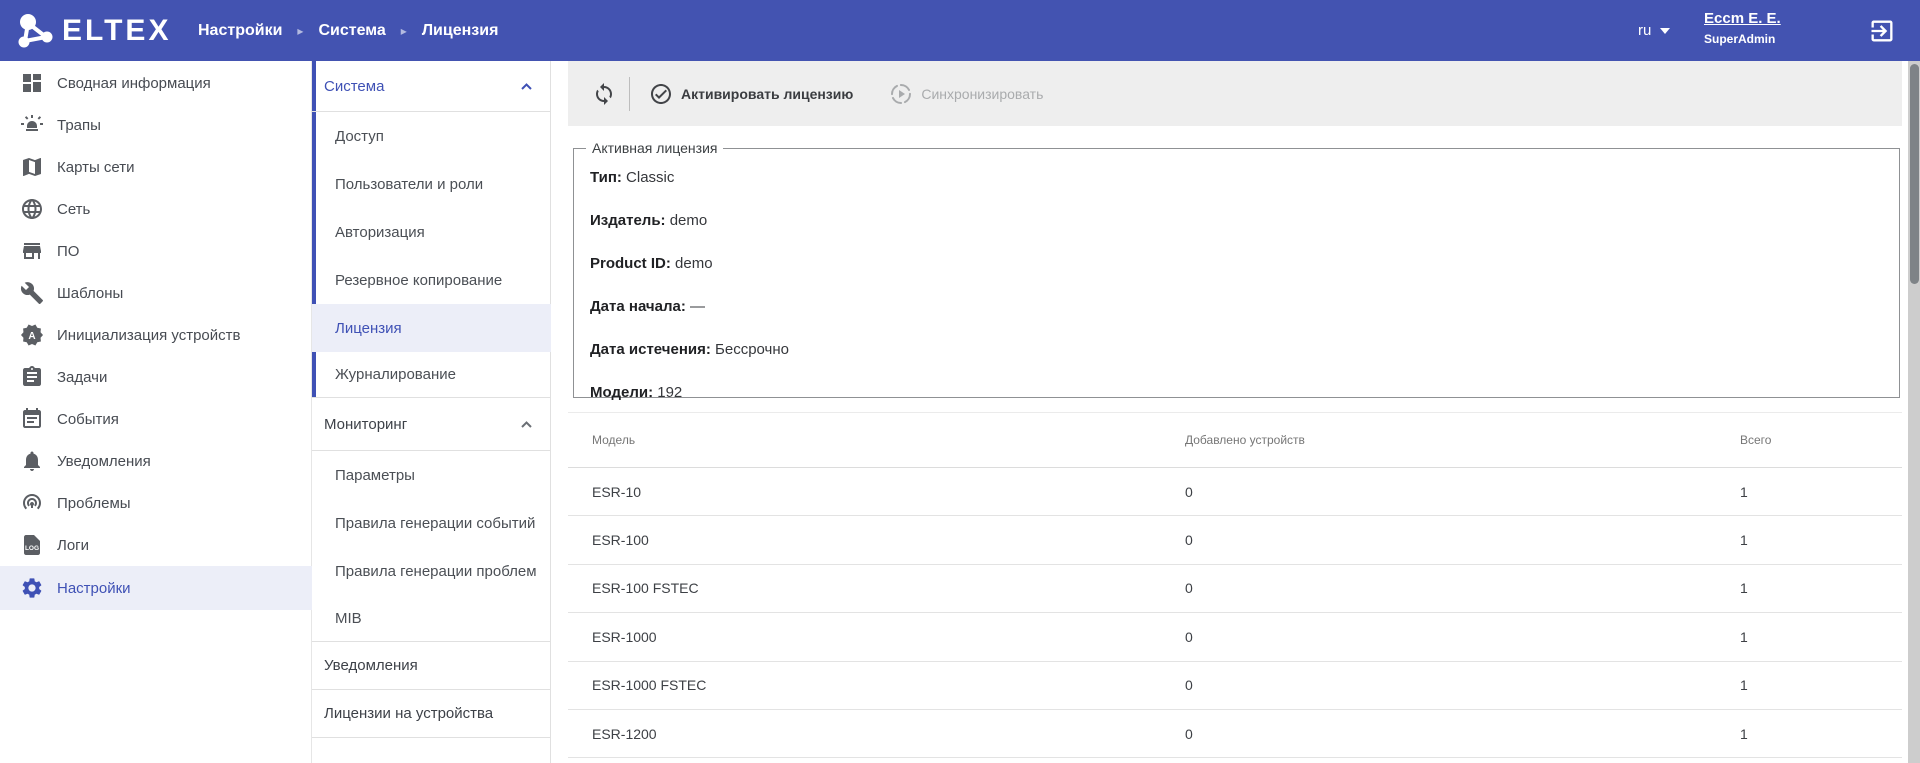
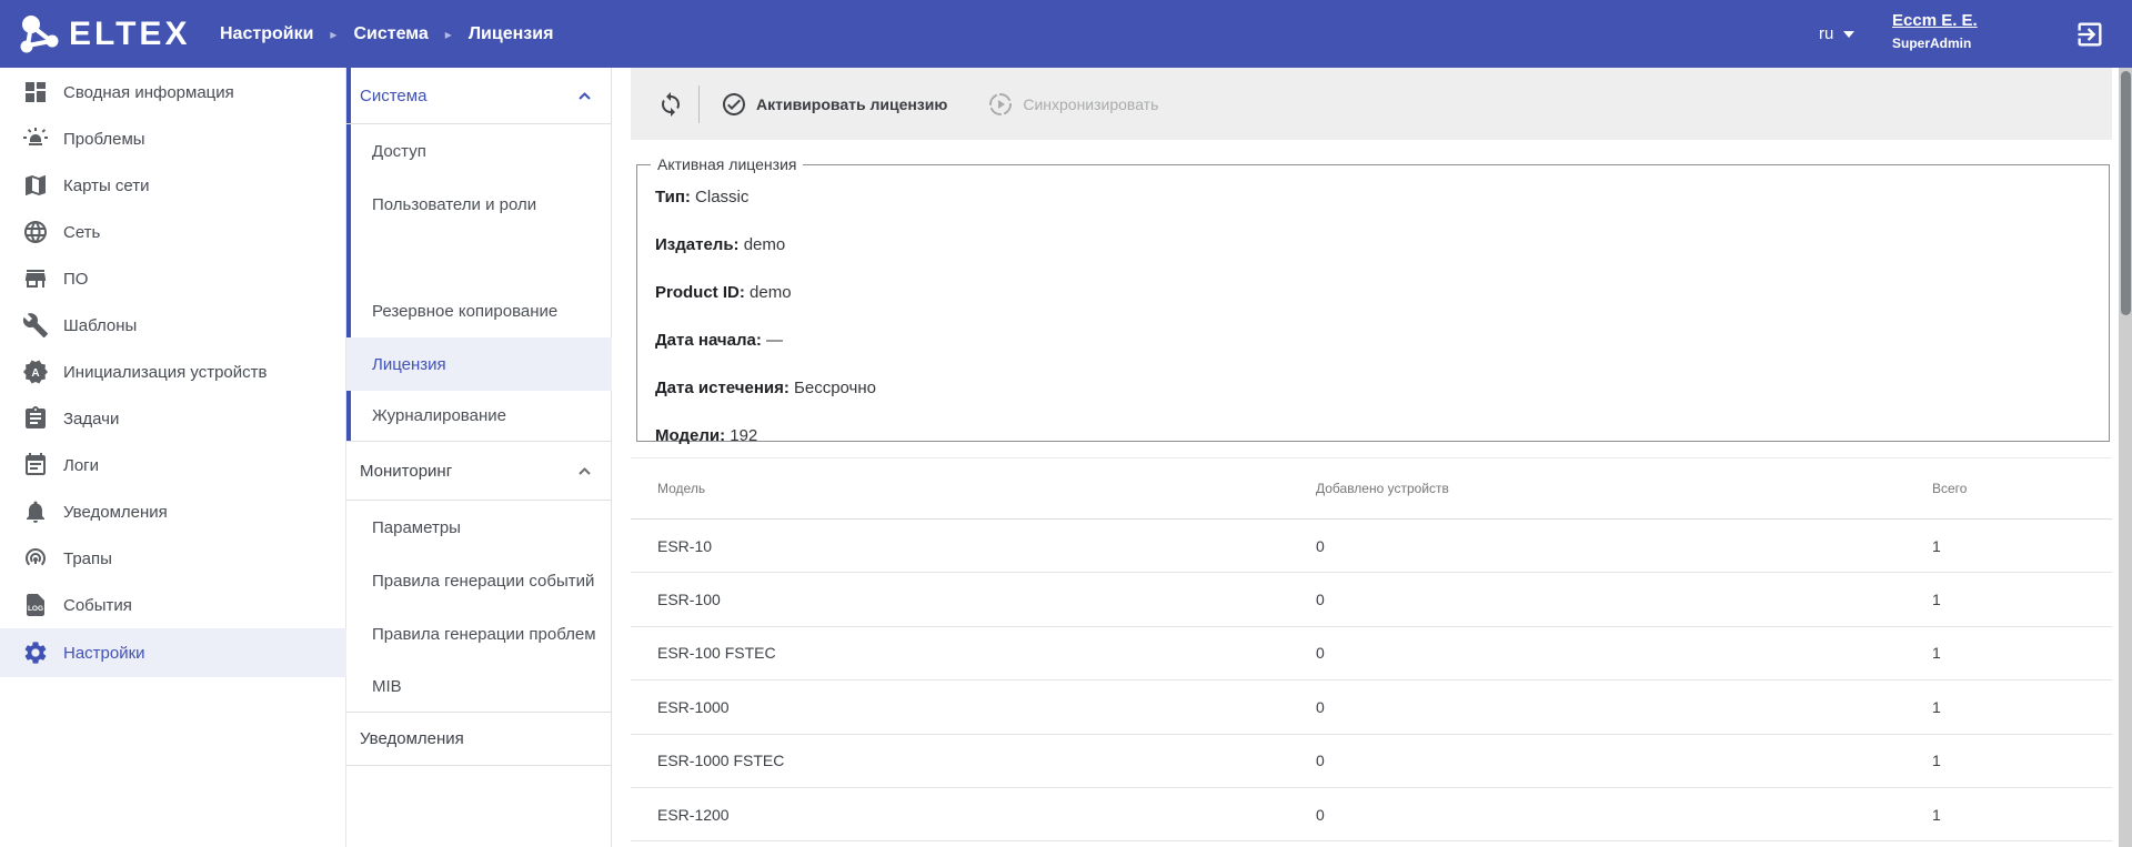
  ELTEX
  Настройки
  ▸
  Система
  ▸
  Лицензия
  ru
  Eccm E. E.
  SuperAdmin
  Сводная информация
- Трапы
+ Проблемы
  Карты сети
  Сеть
  ПО
  Шаблоны
  A
  Инициализация устройств
  Задачи
- События
+ Логи
  Уведомления
- Проблемы
+ Трапы
- Логи
+ События
  Настройки
  Система
  Доступ
  Пользователи и роли
- Авторизация
  Резервное копирование
  Лицензия
  Журналирование
  Мониторинг
  Параметры
  Правила генерации событий
  Правила генерации проблем
  MIB
  Уведомления
- Лицензии на устройства
  Активировать лицензию
  Синхронизировать
  Активная лицензия
  Тип: Classic
  Издатель: demo
  Product ID: demo
  Дата начала: —
  Дата истечения: Бессрочно
  Модели: 192
  Модель
  Добавлено устройств
  Всего
  ESR-10
  0
  1
  ESR-100
  0
  1
  ESR-100 FSTEC
  0
  1
  ESR-1000
  0
  1
  ESR-1000 FSTEC
  0
  1
  ESR-1200
  0
  1
